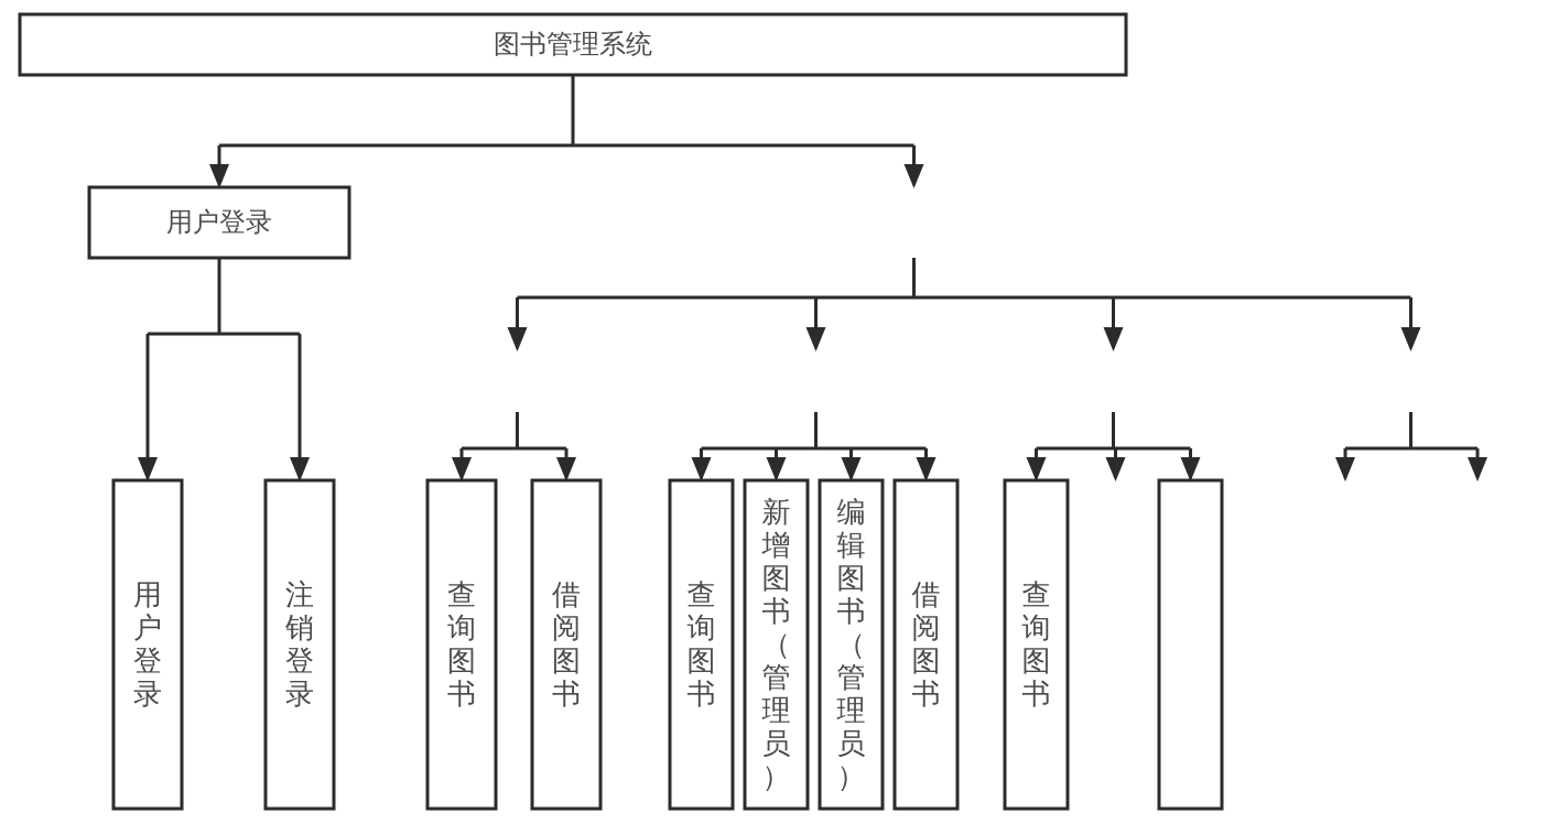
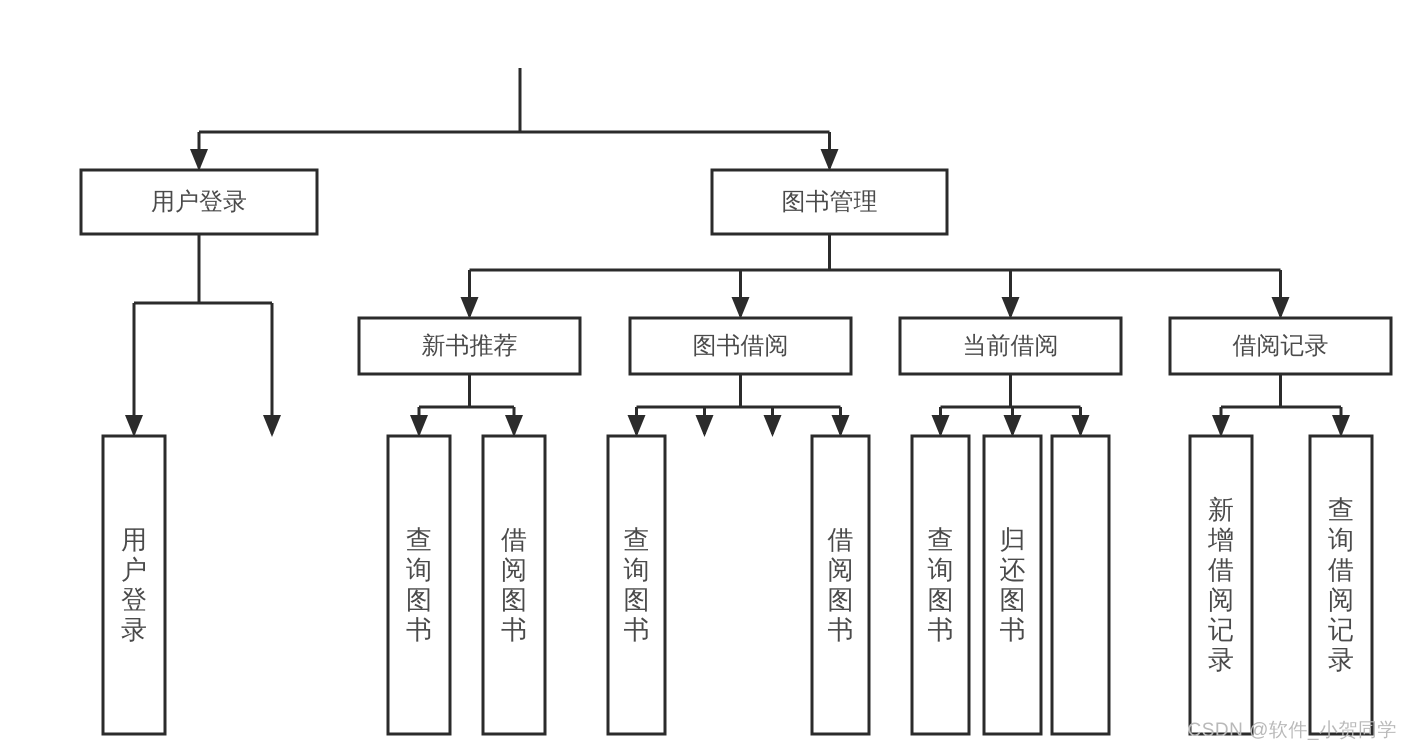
- 图书管理系统
  用户登录
+ 图书管理
+ 新书推荐
+ 图书借阅
+ 当前借阅
+ 借阅记录
  用户登录
- 注销登录
  查询图书
  借阅图书
  查询图书
- 新增图书（管理员）
- 编辑图书（管理员）
  借阅图书
  查询图书
+ 归还图书
+ 新增借阅记录
+ 查询借阅记录
+ CSDN @软件_小贺同学
